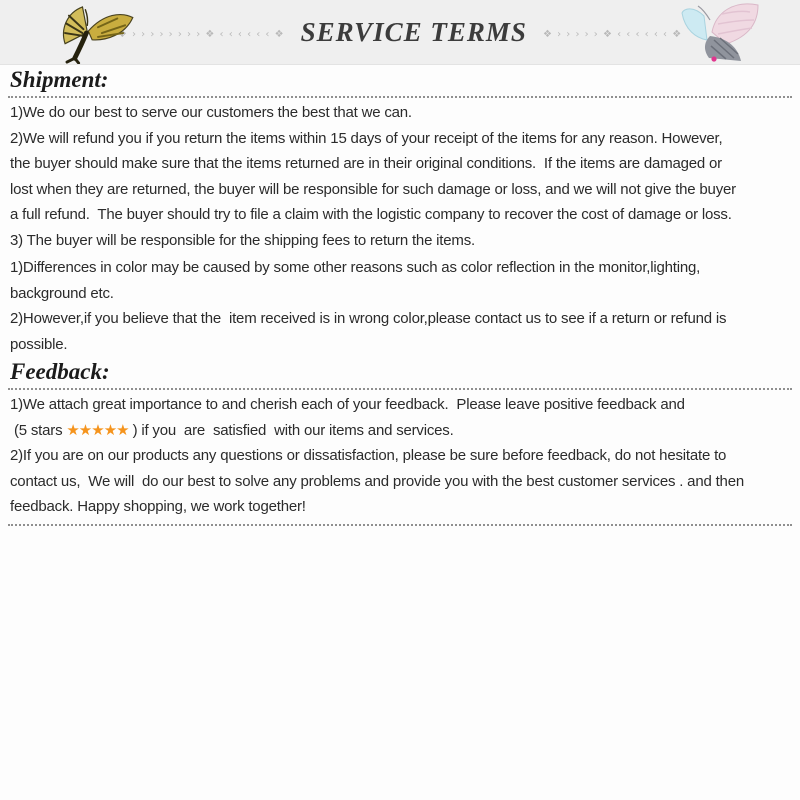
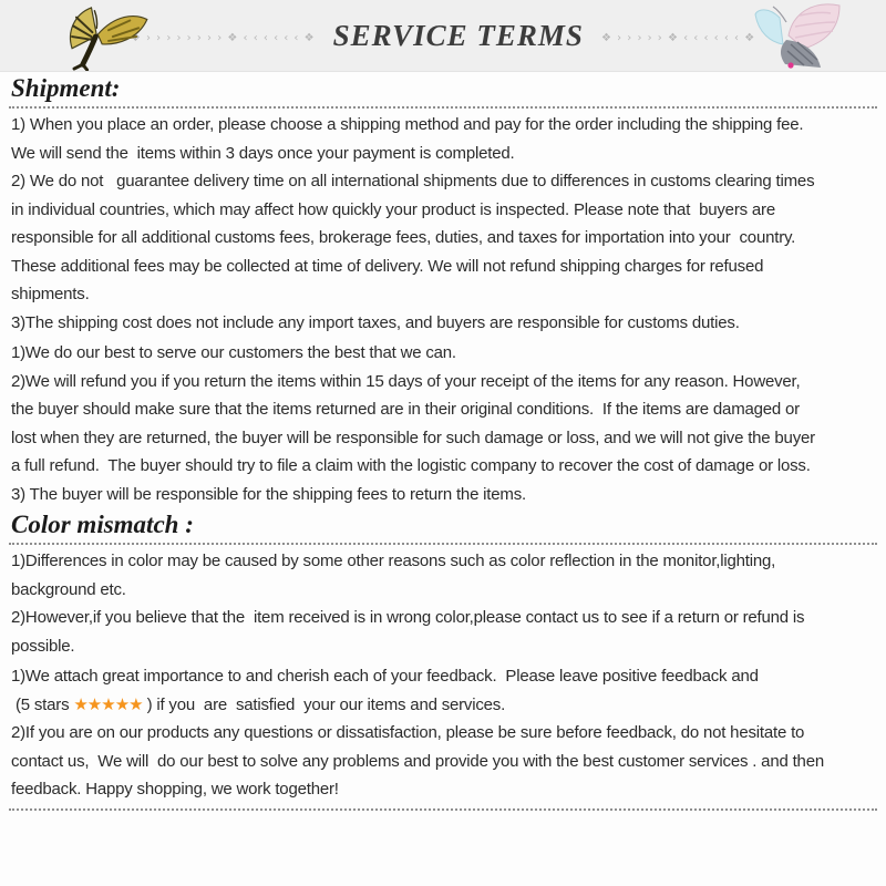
  › › › › › › › › ❖ ‹ ‹ ‹ ‹ ‹ ‹ ❖
  SERVICE TERMS
  ❖ › › › › › ❖ ‹ ‹ ‹ ‹ ‹ ‹ ❖
  Shipment:
+ 1) When you place an order, please choose a shipping method and pay for the order including the shipping fee.
+ We will send the items within 3 days once your payment is completed.
+ 2) We do not guarantee delivery time on all international shipments due to differences in customs clearing times
+ in individual countries, which may affect how quickly your product is inspected. Please note that buyers are
+ responsible for all additional customs fees, brokerage fees, duties, and taxes for importation into your country.
+ These additional fees may be collected at time of delivery. We will not refund shipping charges for refused
+ shipments.
+ 3)The shipping cost does not include any import taxes, and buyers are responsible for customs duties.
  1)We do our best to serve our customers the best that we can.
  2)We will refund you if you return the items within 15 days of your receipt of the items for any reason. However,
  the buyer should make sure that the items returned are in their original conditions. If the items are damaged or
  lost when they are returned, the buyer will be responsible for such damage or loss, and we will not give the buyer
  a full refund. The buyer should try to file a claim with the logistic company to recover the cost of damage or loss.
  3) The buyer will be responsible for the shipping fees to return the items.
+ Color mismatch :
  1)Differences in color may be caused by some other reasons such as color reflection in the monitor,lighting,
  background etc.
  2)However,if you believe that the item received is in wrong color,please contact us to see if a return or refund is
  possible.
- Feedback:
  1)We attach great importance to and cherish each of your feedback. Please leave positive feedback and
- (5 stars ★★★★★ ) if you are satisfied with our items and services.
+ (5 stars ★★★★★ ) if you are satisfied your our items and services.
  2)If you are on our products any questions or dissatisfaction, please be sure before feedback, do not hesitate to
  contact us, We will do our best to solve any problems and provide you with the best customer services . and then
  feedback. Happy shopping, we work together!
